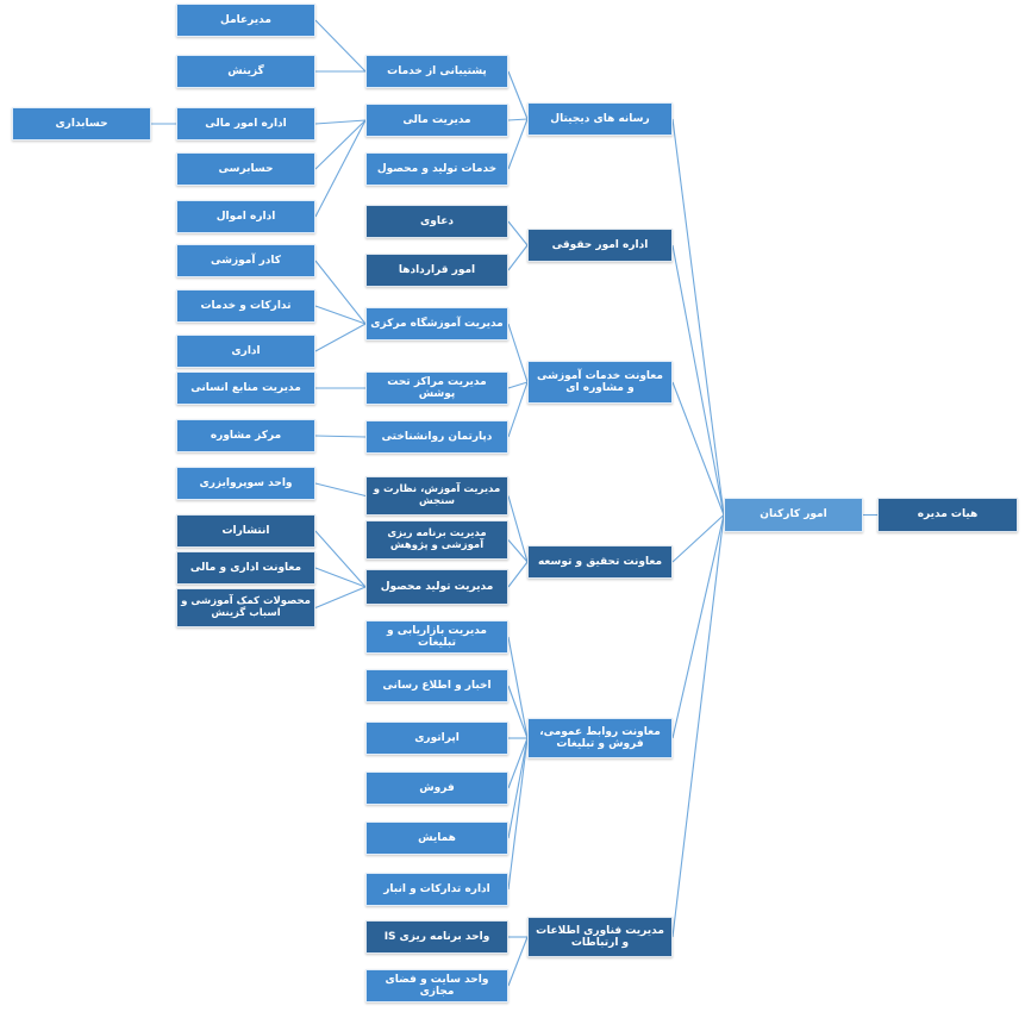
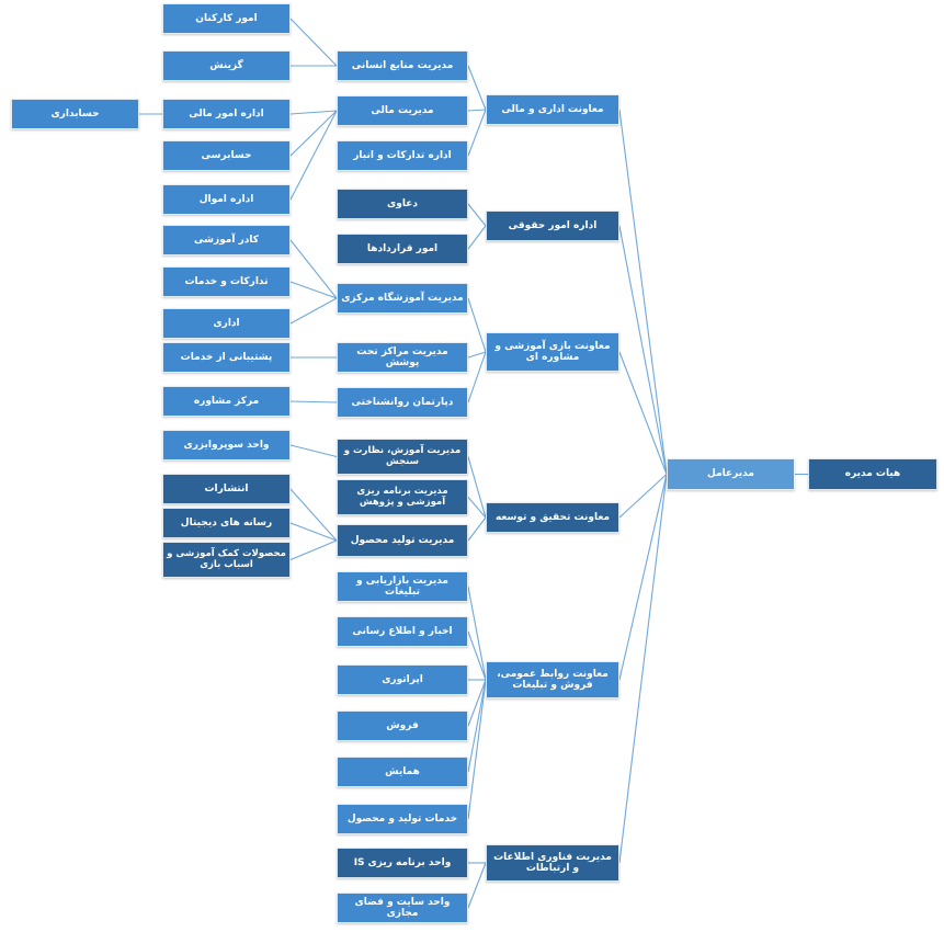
  حسابداری
- مدیرعامل
+ امور کارکنان
  گزینش
  اداره امور مالی
  حسابرسی
  اداره اموال
  کادر آموزشی
  تدارکات و خدمات
  اداری
- مدیریت منابع انسانی
+ پشتیبانی از خدمات
  مرکز مشاوره
  واحد سوپروایزری
  انتشارات
- معاونت اداری و مالی
+ رسانه های دیجیتال
- محصولات کمک آموزشی و اسباب گزینش
+ محصولات کمک آموزشی و اسباب بازی
- پشتیبانی از خدمات
+ مدیریت منابع انسانی
  مدیریت مالی
- خدمات تولید و محصول
+ اداره تدارکات و انبار
  دعاوی
  امور قراردادها
  مدیریت آموزشگاه مرکزی
  مدیریت مراکز تحت پوشش
  دپارتمان روانشناختی
  مدیریت آموزش، نظارت و سنجش
  مدیریت برنامه ریزی آموزشی و پژوهش
  مدیریت تولید محصول
  مدیریت بازاریابی و تبلیغات
  اخبار و اطلاع رسانی
  اپراتوری
  فروش
  همایش
- اداره تدارکات و انبار
+ خدمات تولید و محصول
  واحد برنامه ریزی IS
  واحد سایت و فضای مجازی
- رسانه های دیجیتال
+ معاونت اداری و مالی
  اداره امور حقوقی
- معاونت خدمات آموزشی و مشاوره ای
+ معاونت بازی آموزشی و مشاوره ای
  معاونت تحقیق و توسعه
  معاونت روابط عمومی، فروش و تبلیغات
  مدیریت فناوری اطلاعات و ارتباطات
- امور کارکنان
+ مدیرعامل
  هیات مدیره
